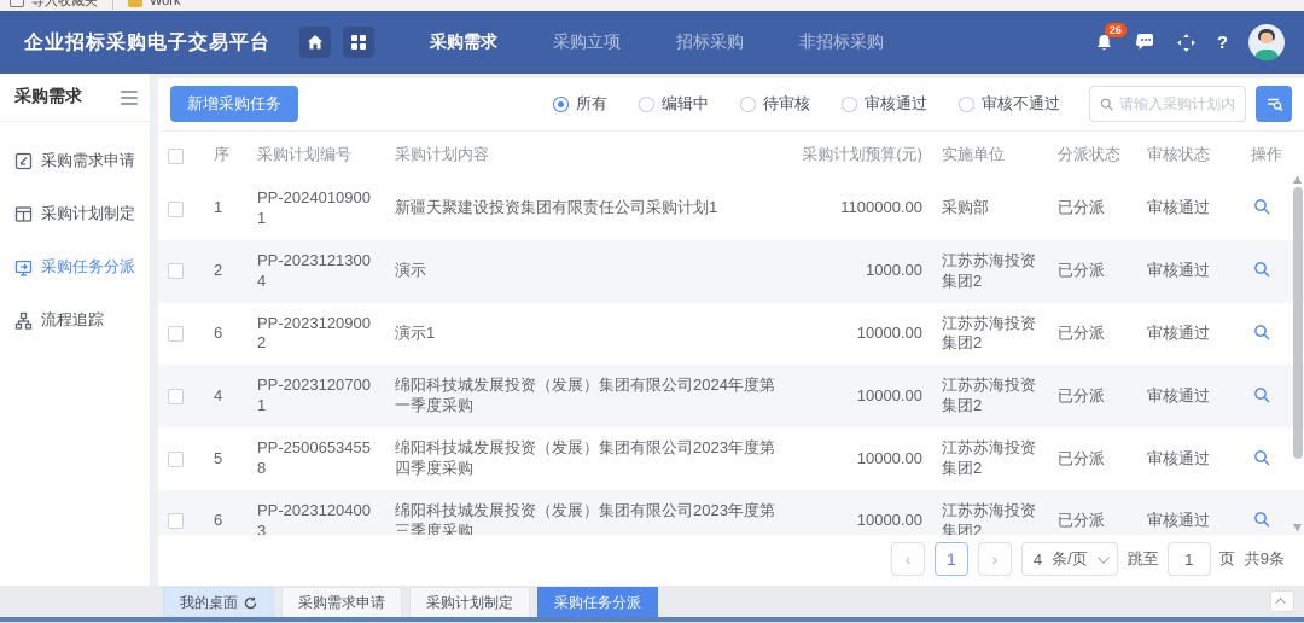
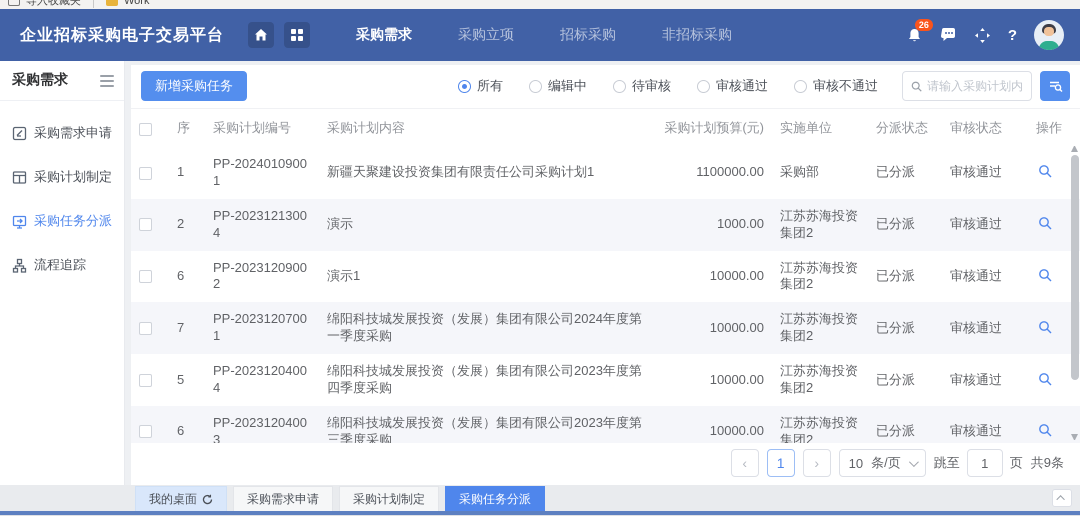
  导入收藏夹
  Work
  企业招标采购电子交易平台
  采购需求
  采购立项
  招标采购
  非招标采购
  26
  ?
  采购需求
  采购需求申请
  采购计划制定
  采购任务分派
  流程追踪
  新增采购任务
  所有
  编辑中
  待审核
  审核通过
  审核不通过
  请输入采购计划内
  	序	采购计划编号	采购计划内容	采购计划预算(元)	实施单位	分派状态	审核状态	操作
  	1	PP-20240109001	新疆天聚建设投资集团有限责任公司采购计划1	1100000.00	采购部	已分派	审核通过
  	2	PP-20231213004	演示	1000.00	江苏苏海投资集团2	已分派	审核通过
  	6	PP-20231209002	演示1	10000.00	江苏苏海投资集团2	已分派	审核通过
- 	4	PP-20231207001	绵阳科技城发展投资（发展）集团有限公司2024年度第一季度采购	10000.00	江苏苏海投资集团2	已分派	审核通过
+ 	7	PP-20231207001	绵阳科技城发展投资（发展）集团有限公司2024年度第一季度采购	10000.00	江苏苏海投资集团2	已分派	审核通过
- 	5	PP-25006534558	绵阳科技城发展投资（发展）集团有限公司2023年度第四季度采购	10000.00	江苏苏海投资集团2	已分派	审核通过
+ 	5	PP-20231204004	绵阳科技城发展投资（发展）集团有限公司2023年度第四季度采购	10000.00	江苏苏海投资集团2	已分派	审核通过
  	6	PP-20231204003	绵阳科技城发展投资（发展）集团有限公司2023年度第三季度采购	10000.00	江苏苏海投资集团2	已分派	审核通过
  ‹
  1
  ›
- 4
+ 10
  条/页
  跳至
  1
  页
  共9条
  我的桌面
  采购需求申请
  采购计划制定
  采购任务分派
